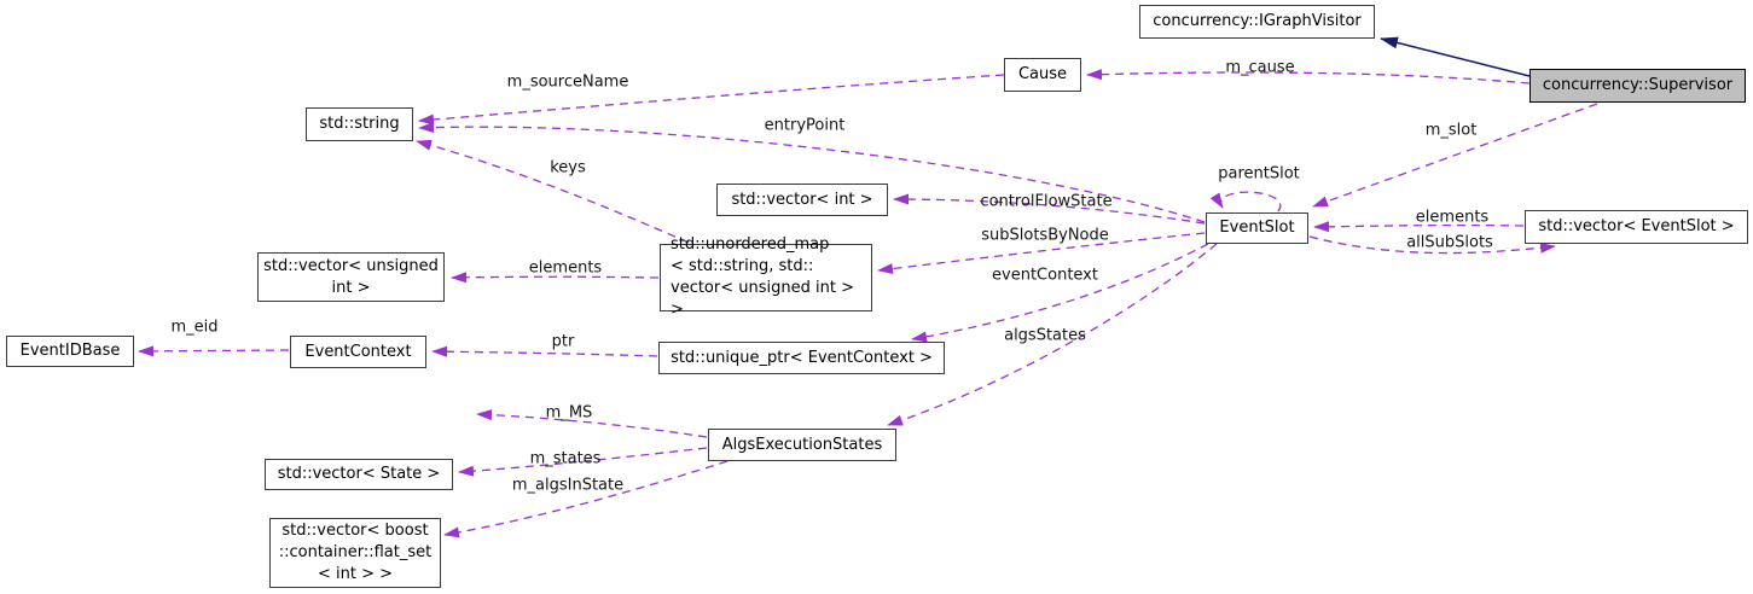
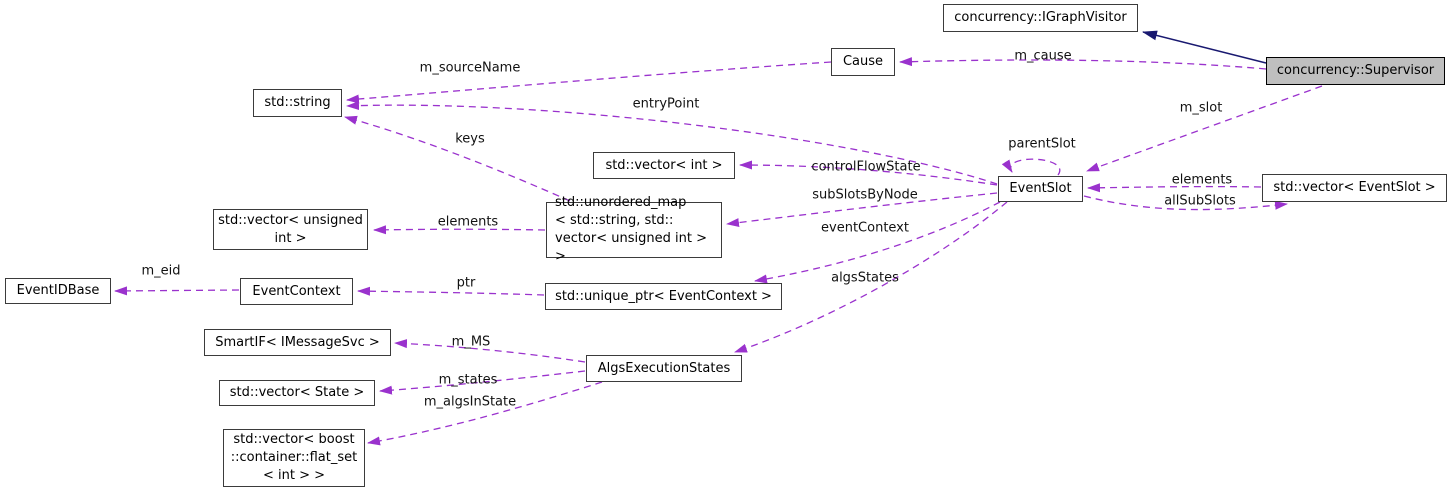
  concurrency::IGraphVisitor
  concurrency::Supervisor
  Cause
  std::string
  std::vector< int >
  EventSlot
  std::vector< EventSlot >
  std::vector< unsigned
  int >
  std::unordered_map
  < std::string, std::
  vector< unsigned int > >
  EventIDBase
  EventContext
  std::unique_ptr< EventContext >
+ SmartIF< IMessageSvc >
  AlgsExecutionStates
  std::vector< State >
  std::vector< boost
  ::container::flat_set
  < int > >
  m_cause
  m_sourceName
  entryPoint
  keys
  controlFlowState
  subSlotsByNode
  eventContext
  algsStates
  parentSlot
  m_slot
  elements
  allSubSlots
  elements
  ptr
  m_eid
  m_MS
  m_states
  m_algsInState
